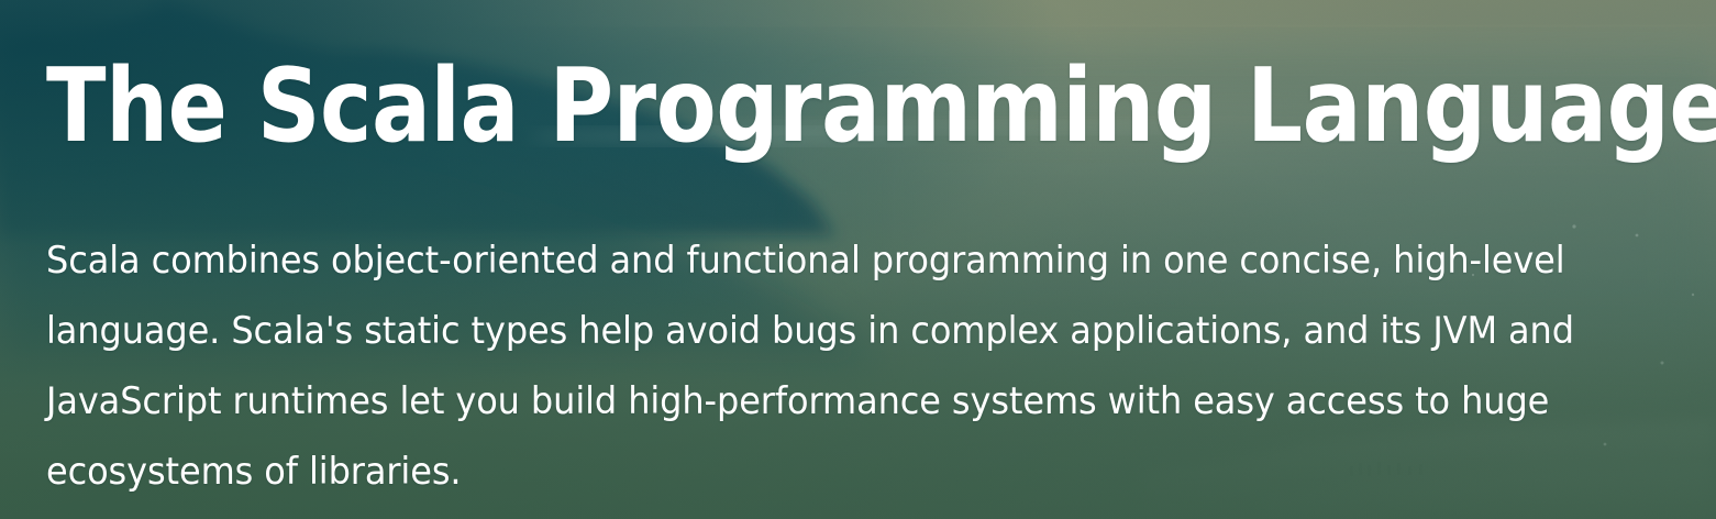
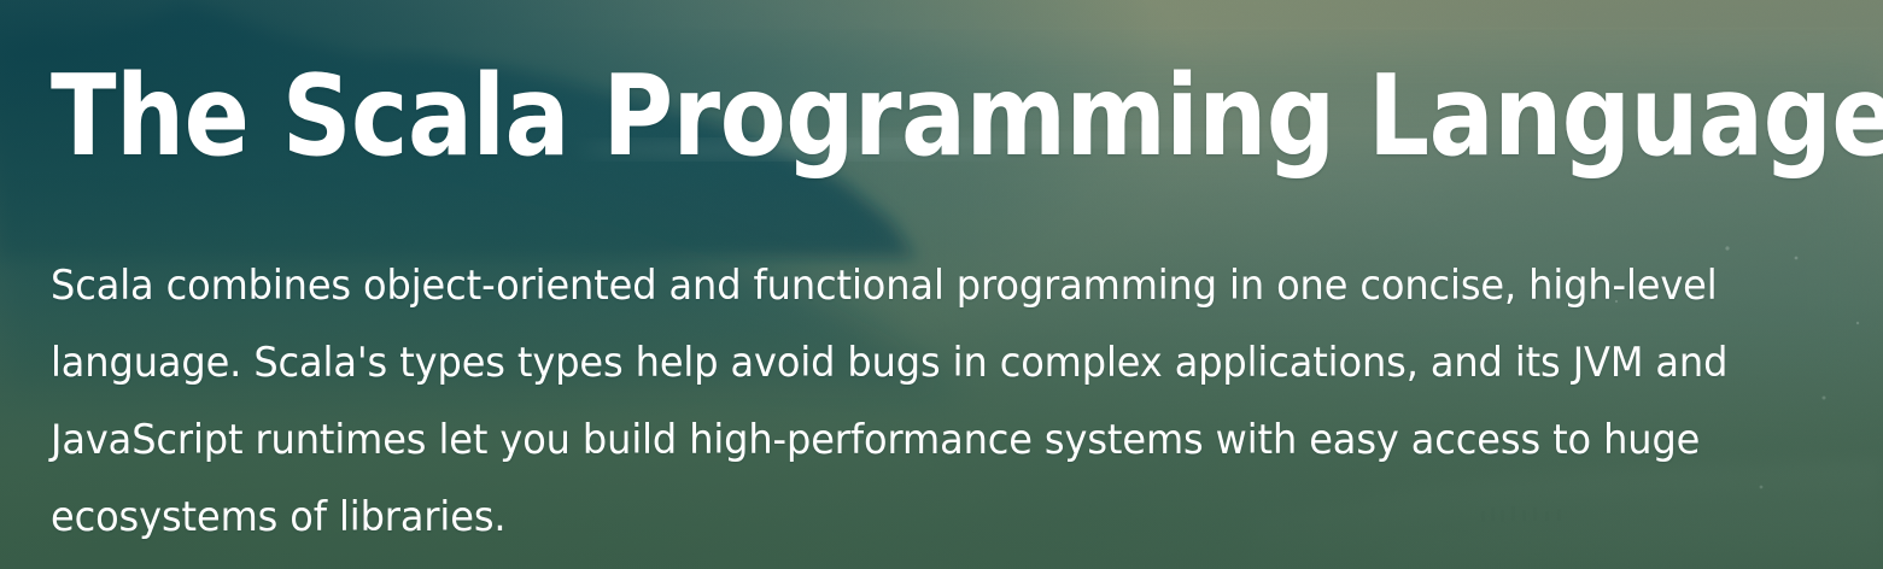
  The Scala Programming Language
- Scala combines object-oriented and functional programming in one concise, high-level language. Scala's static types help avoid bugs in complex applications, and its JVM and JavaScript runtimes let you build high-performance systems with easy access to huge ecosystems of libraries.
+ Scala combines object-oriented and functional programming in one concise, high-level language. Scala's types types help avoid bugs in complex applications, and its JVM and JavaScript runtimes let you build high-performance systems with easy access to huge ecosystems of libraries.
